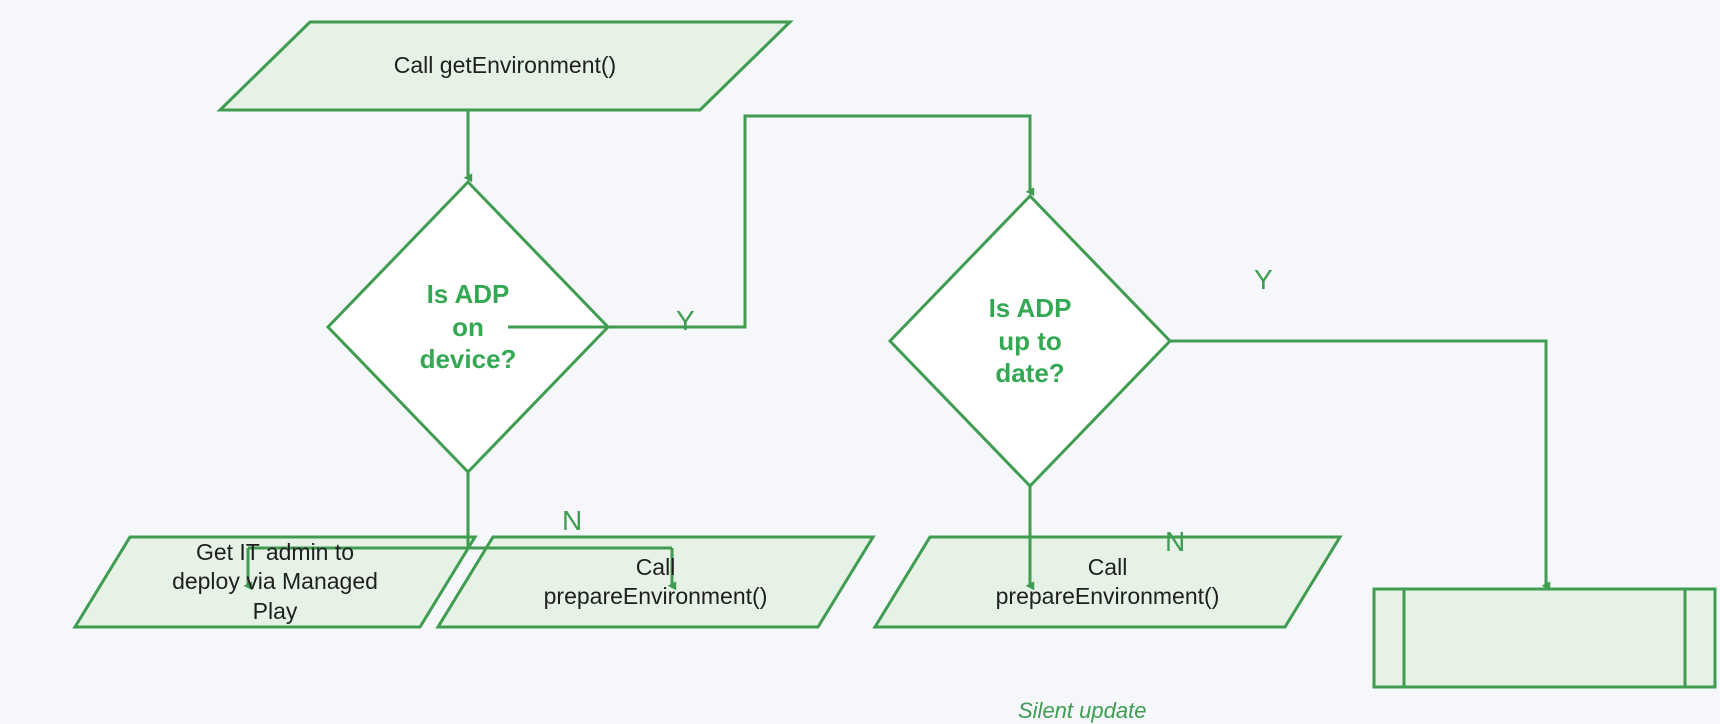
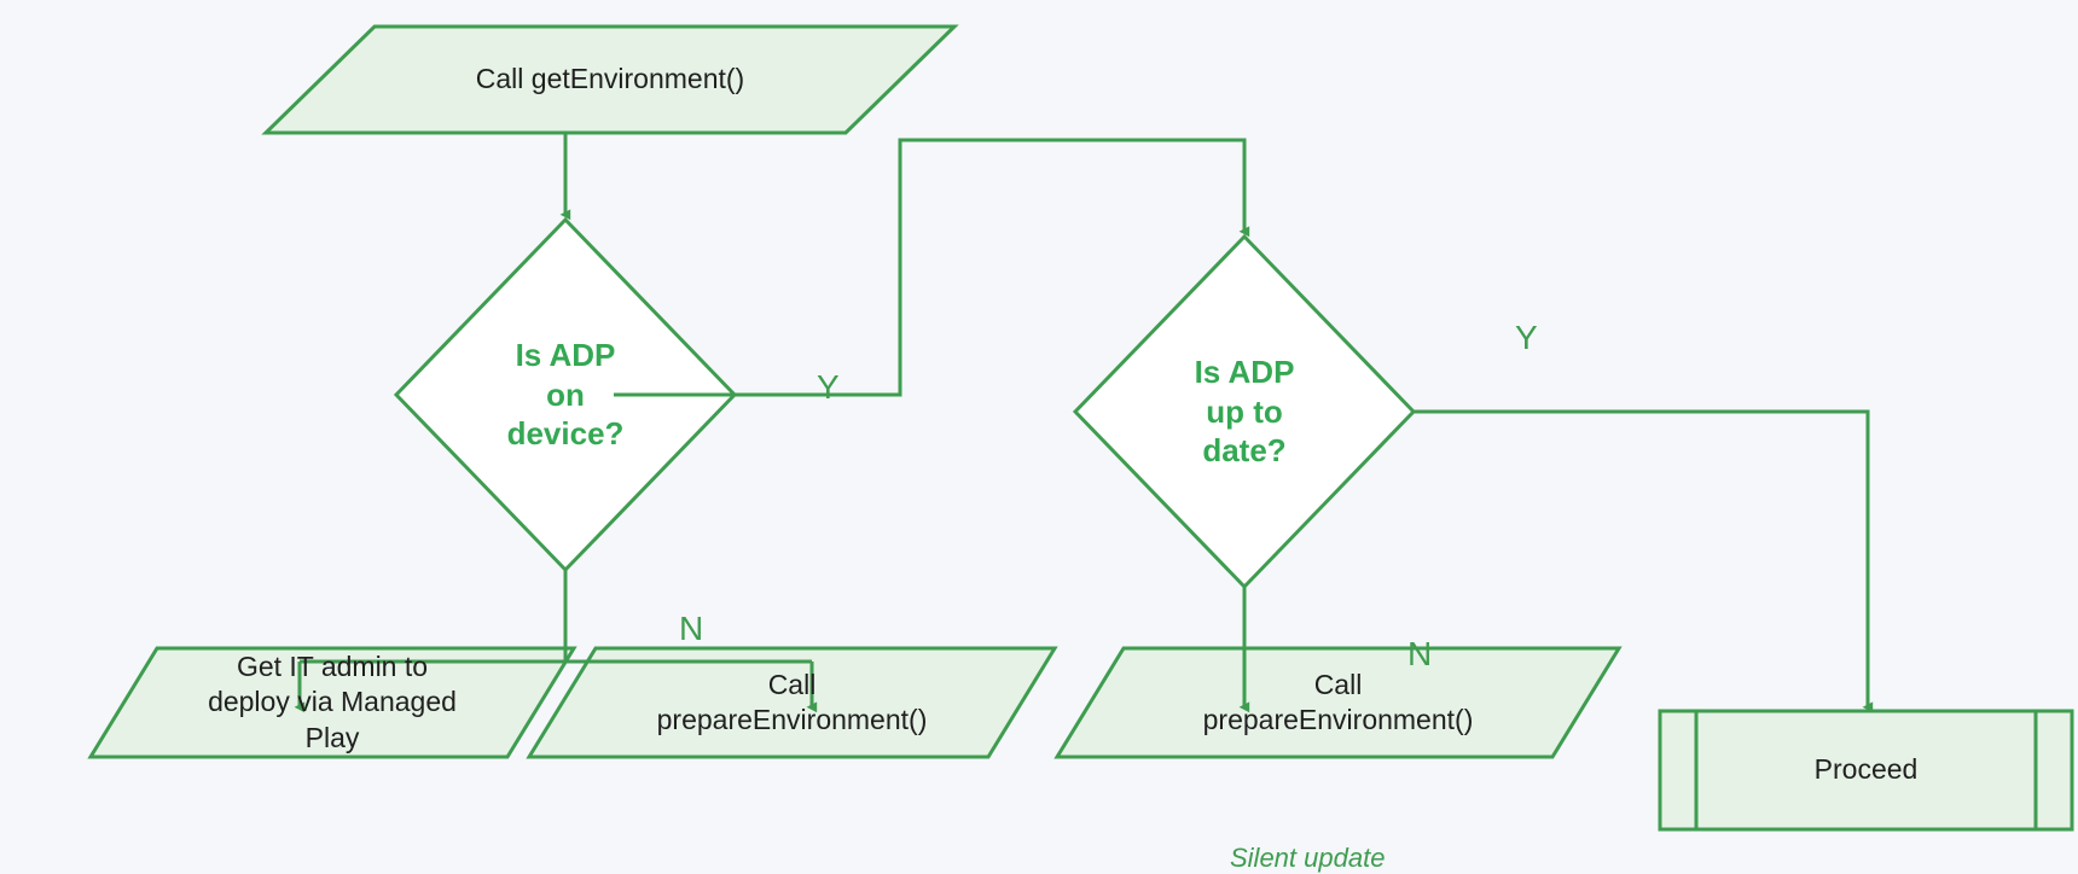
  Call getEnvironment()
  Is ADP
  on
  device?
  Is ADP
  up to
  date?
  Get IT admin to
  deploy via Managed
  Play
  Call
  prepareEnvironment()
  Call
  prepareEnvironment()
+ Proceed
  Y
  N
  Y
  N
  Silent update
